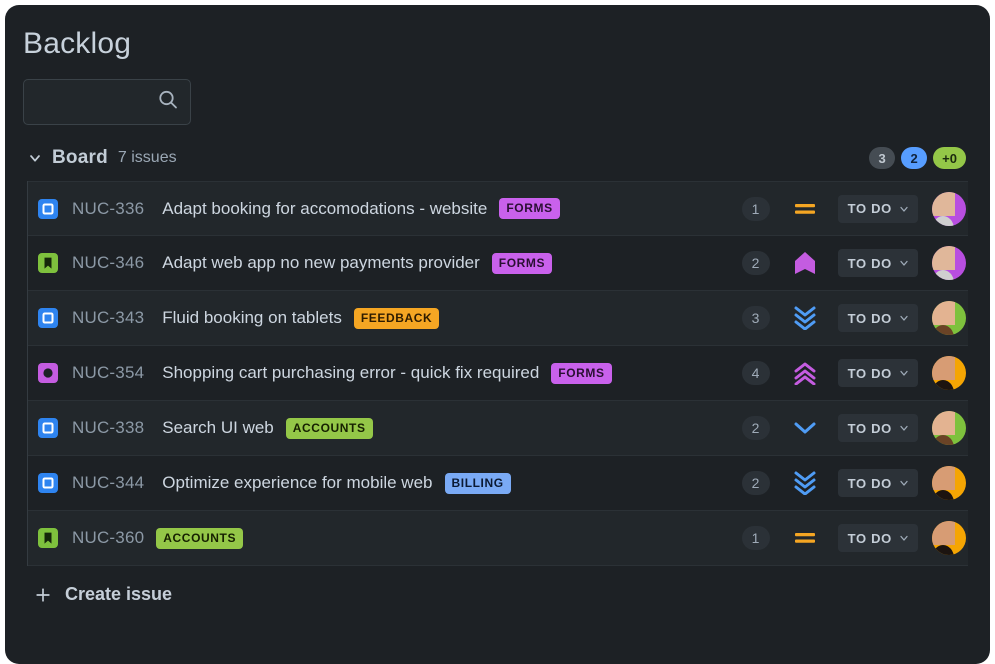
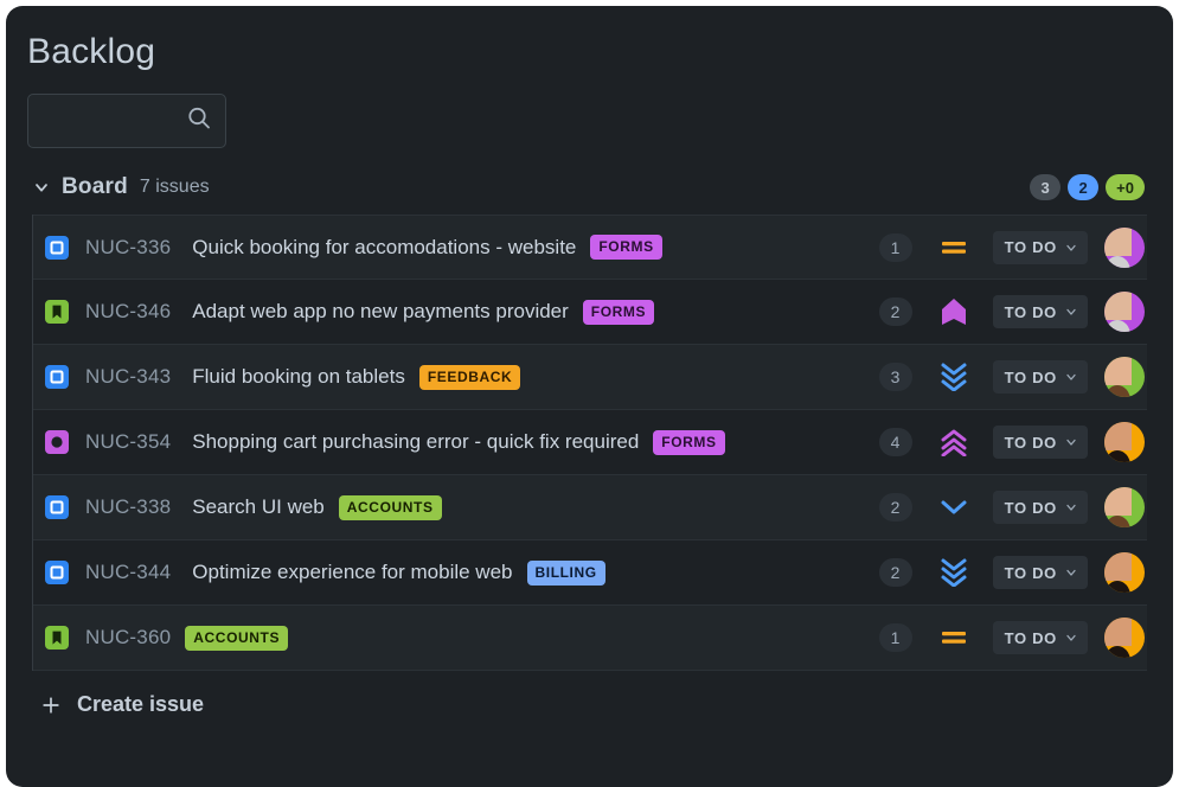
  Backlog
  Board
  7 issues
  3
  2
  +0
  NUC-336
- Adapt booking for accomodations - website
+ Quick booking for accomodations - website
  FORMS
  1
  TO DO
  NUC-346
  Adapt web app no new payments provider
  FORMS
  2
  TO DO
  NUC-343
  Fluid booking on tablets
  FEEDBACK
  3
  TO DO
  NUC-354
  Shopping cart purchasing error - quick fix required
  FORMS
  4
  TO DO
  NUC-338
  Search UI web
  ACCOUNTS
  2
  TO DO
  NUC-344
  Optimize experience for mobile web
  BILLING
  2
  TO DO
  NUC-360
  ACCOUNTS
  1
  TO DO
  Create issue
